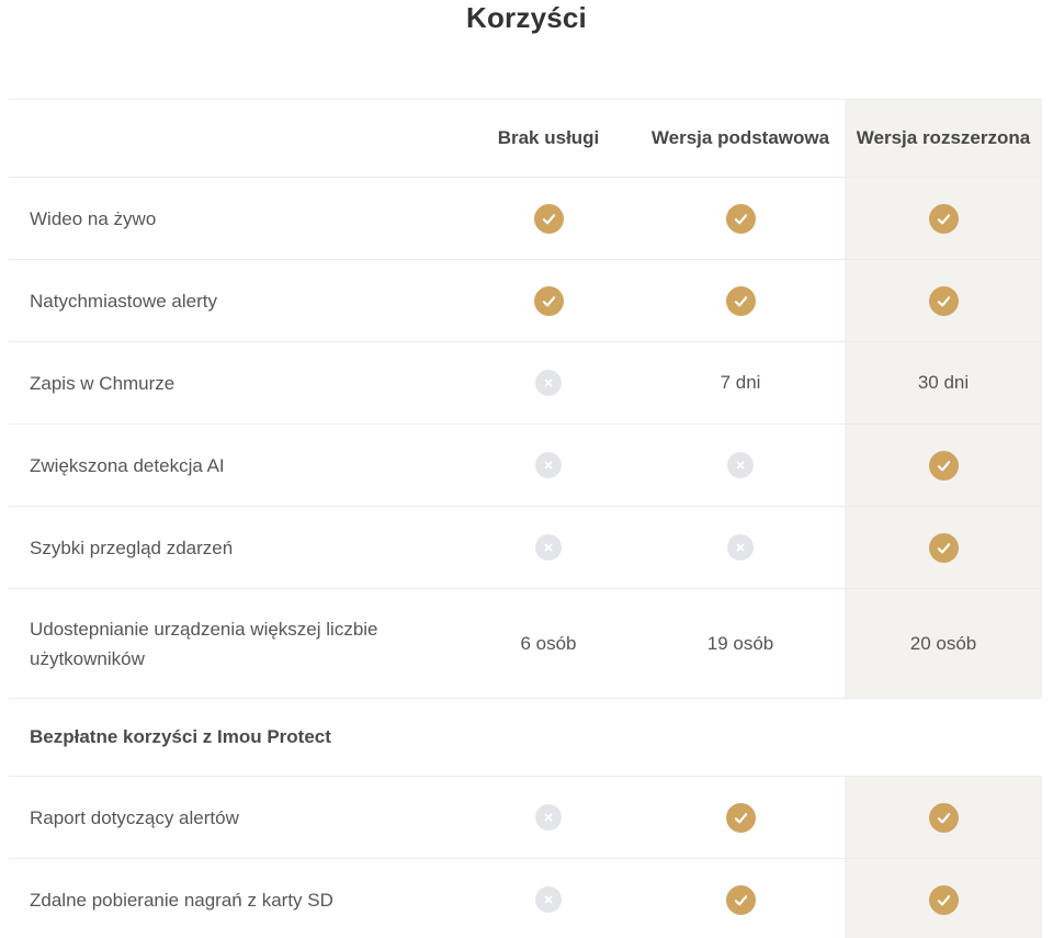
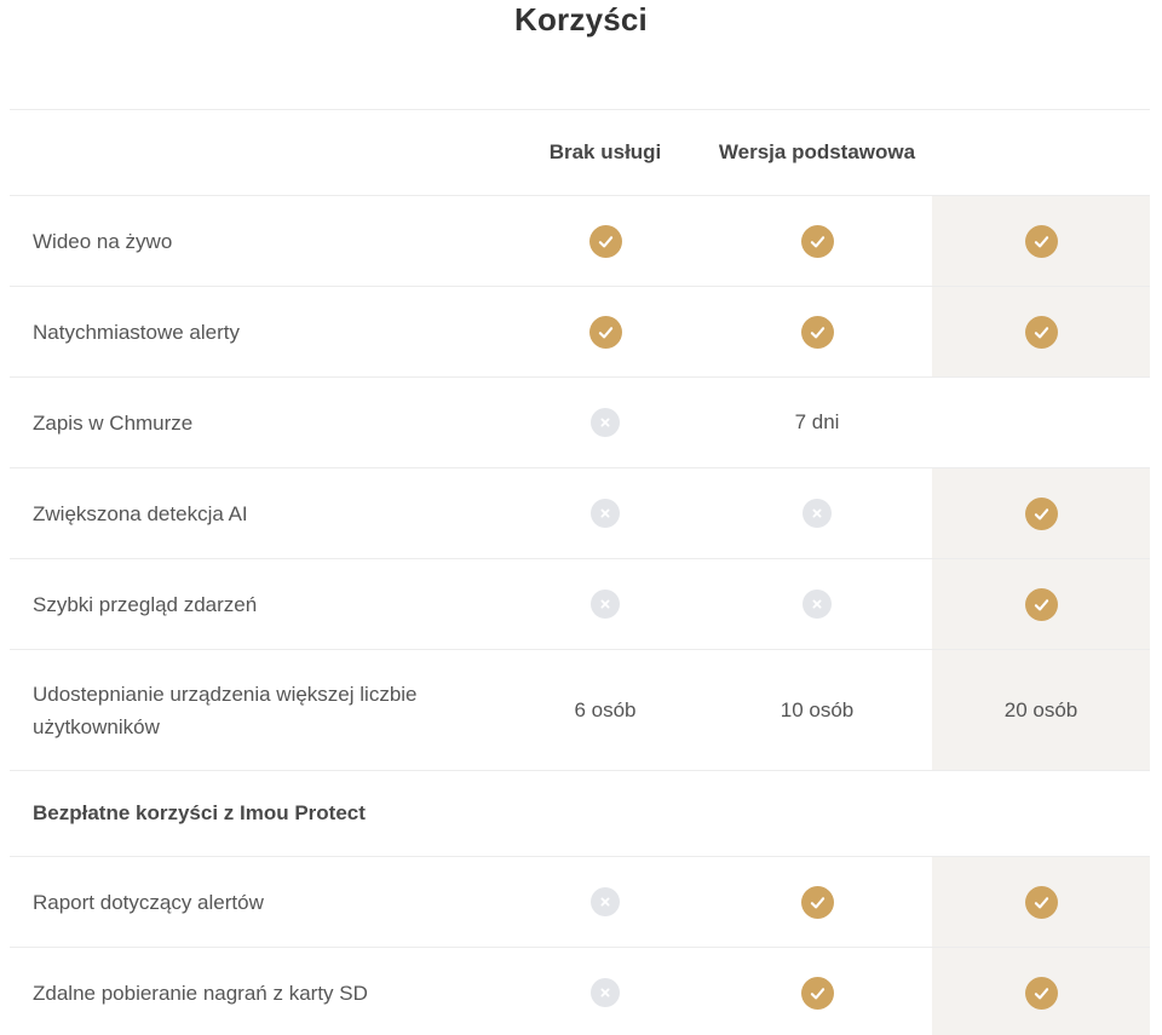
  Korzyści
  Brak usługi
  Wersja podstawowa
- Wersja rozszerzona
  Wideo na żywo
  Natychmiastowe alerty
  Zapis w Chmurze
  7 dni
- 30 dni
  Zwiększona detekcja AI
  Szybki przegląd zdarzeń
  Udostepnianie urządzenia większej liczbie użytkowników
  6 osób
- 19 osób
+ 10 osób
  20 osób
  Bezpłatne korzyści z Imou Protect
  Raport dotyczący alertów
  Zdalne pobieranie nagrań z karty SD
